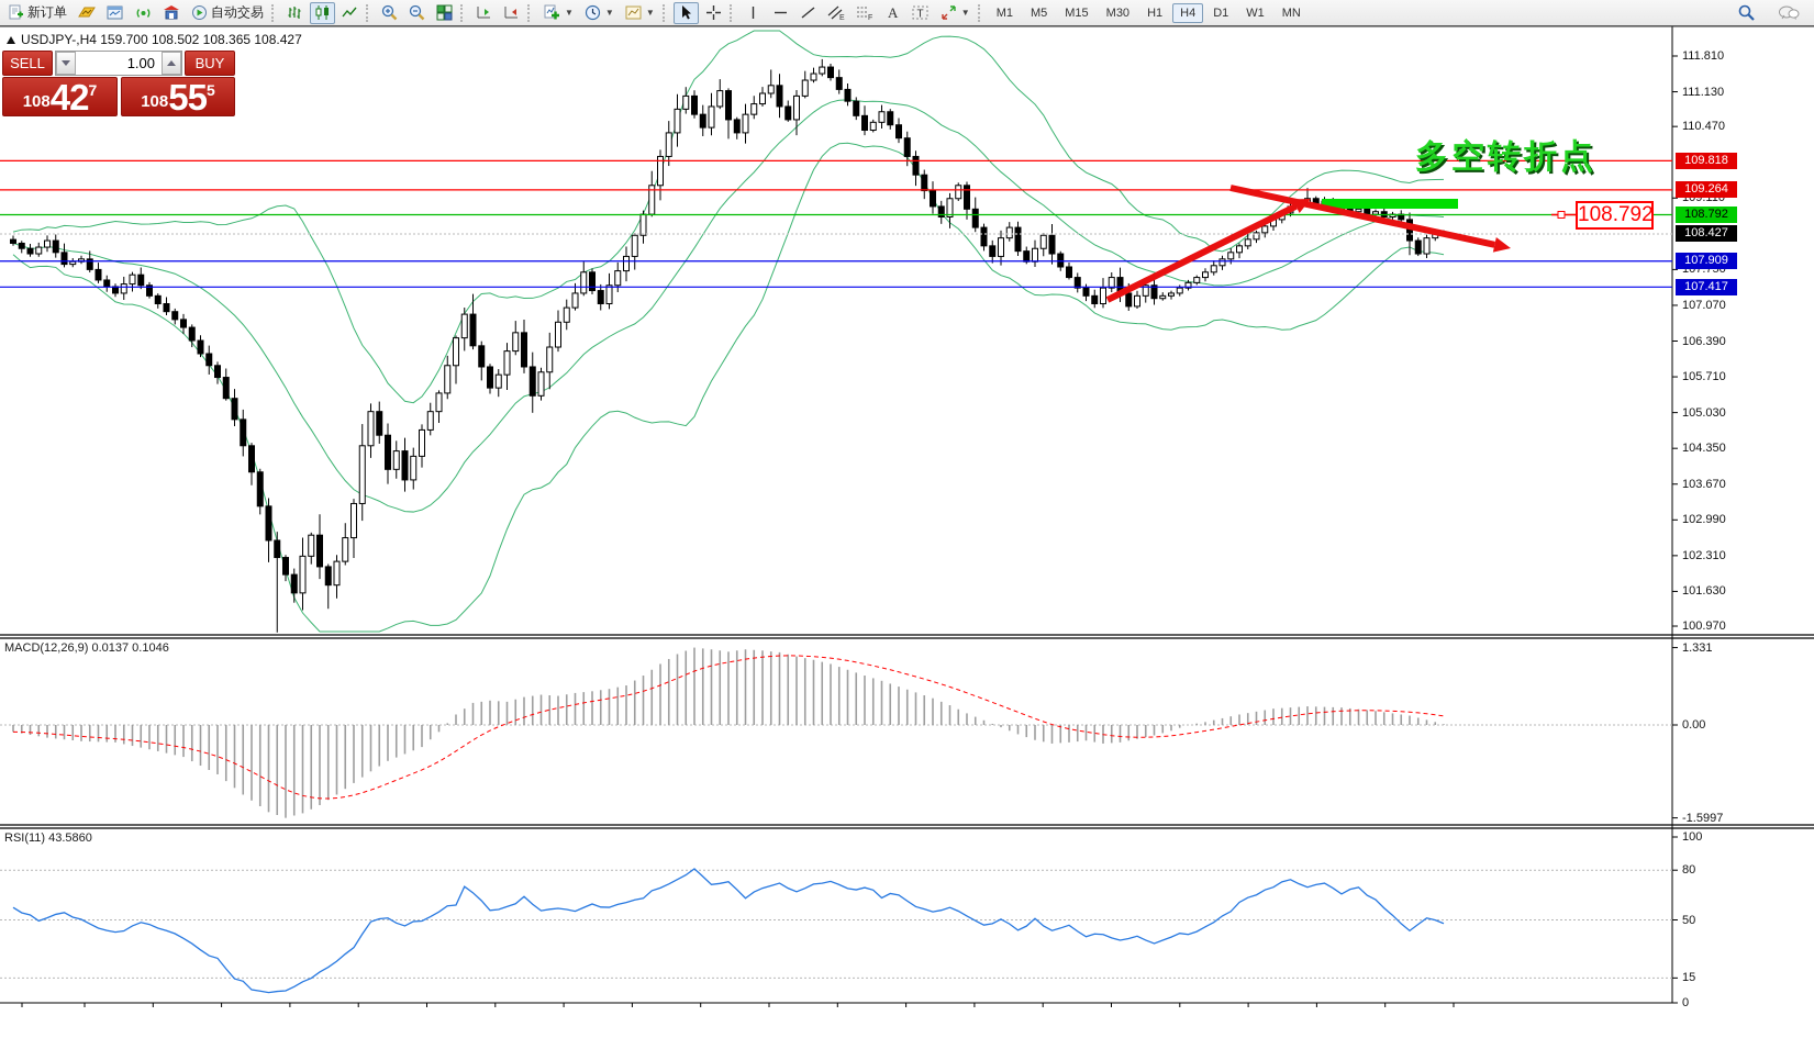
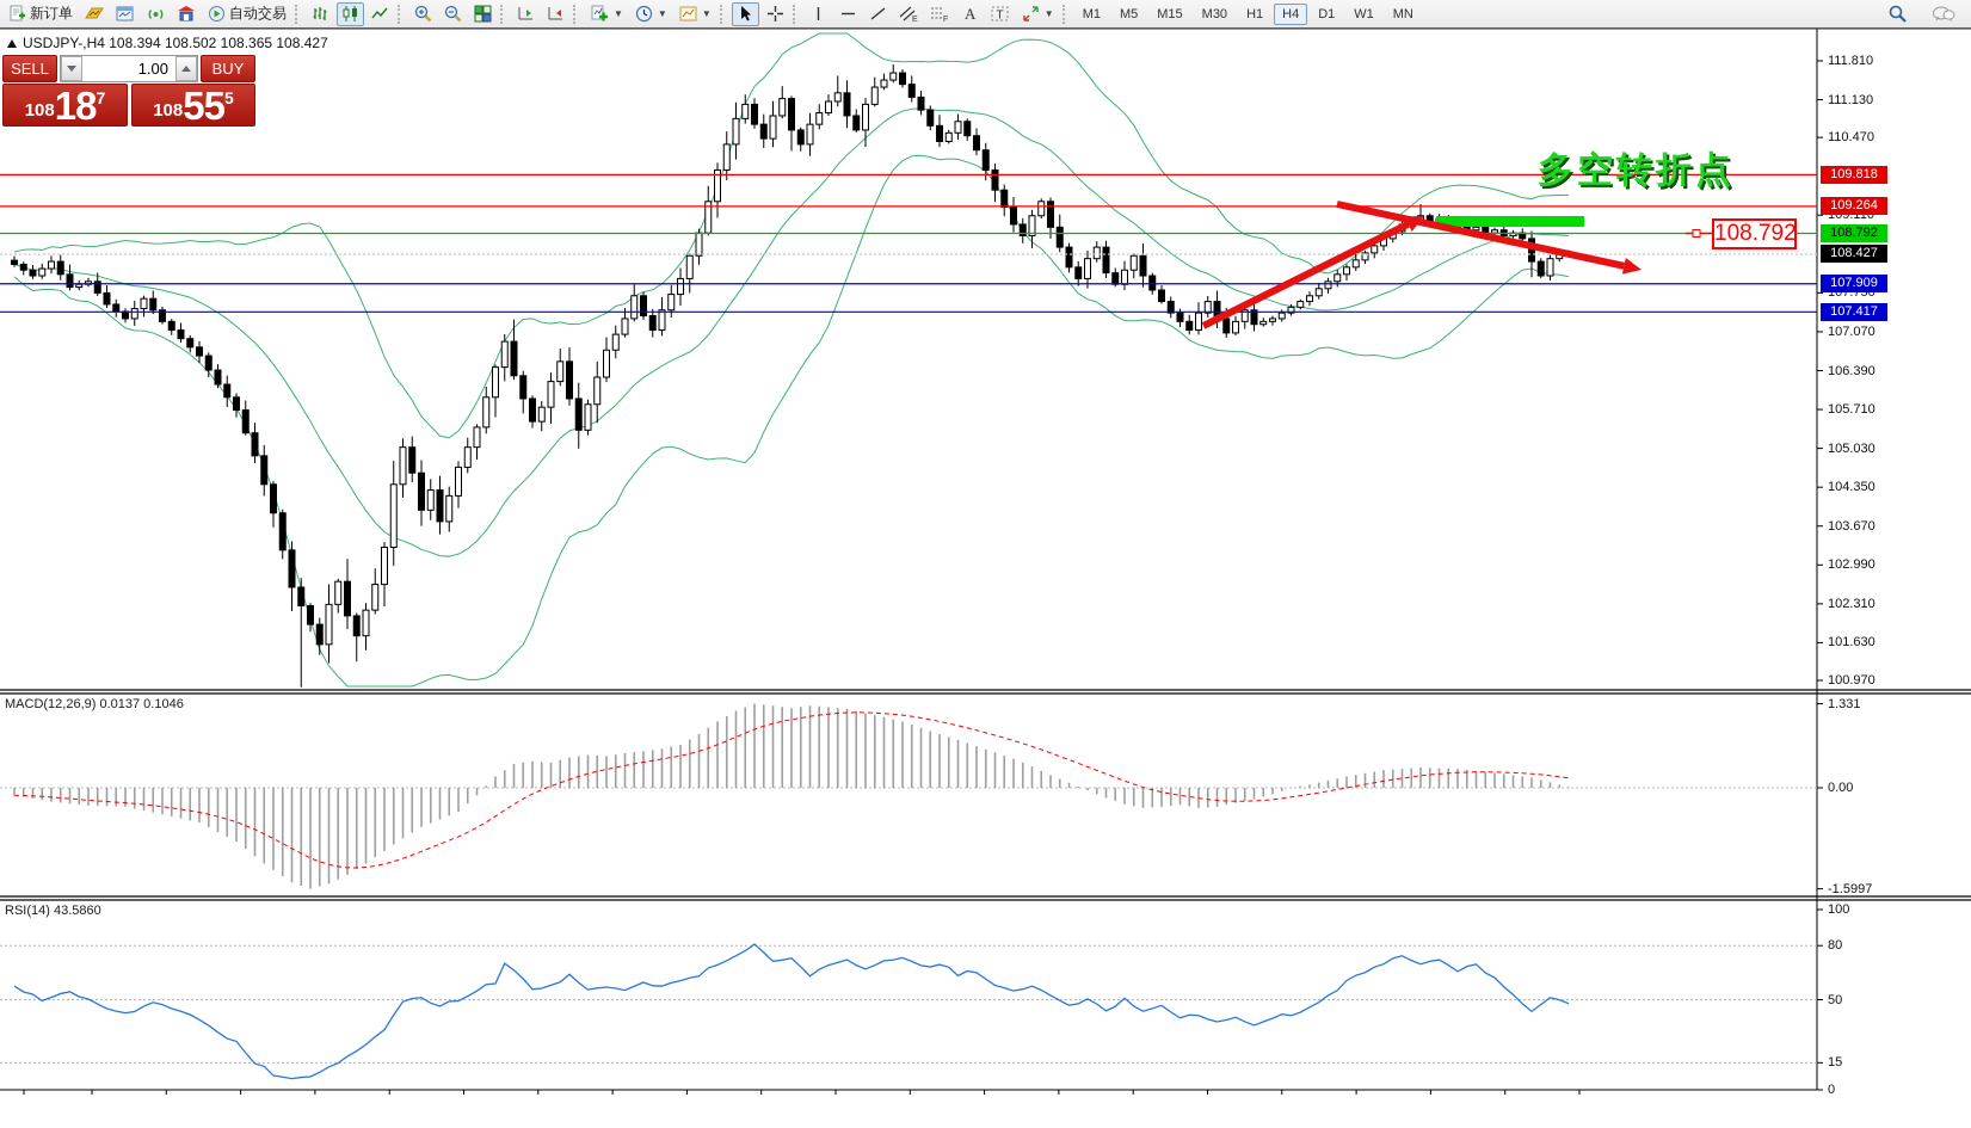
  新订单
  自动交易
  ▼
  ▼
  ▼
  A
  T
  ▼
  M1
  M5
  M15
  M30
  H1
  H4
  D1
  W1
  MN
- USDJPY-,H4 159.700 108.502 108.365 108.427
+ USDJPY-,H4 108.394 108.502 108.365 108.427
  SELL
  1.00
  BUY
  108
- 42
+ 18
  7
  108
  55
  5
  MACD(12,26,9) 0.0137 0.1046
- RSI(11) 43.5860
+ RSI(14) 43.5860
  多空转折点
  108.792
  109.818
  109.264
  108.792
  108.427
  107.909
  107.417
  111.810
  111.130
  110.470
  107.750
  107.070
  106.390
  105.710
  105.030
  104.350
  103.670
  102.990
  102.310
  101.630
  100.970
  1.331
  0.00
  -1.5997
  100
  80
  50
  15
  0
